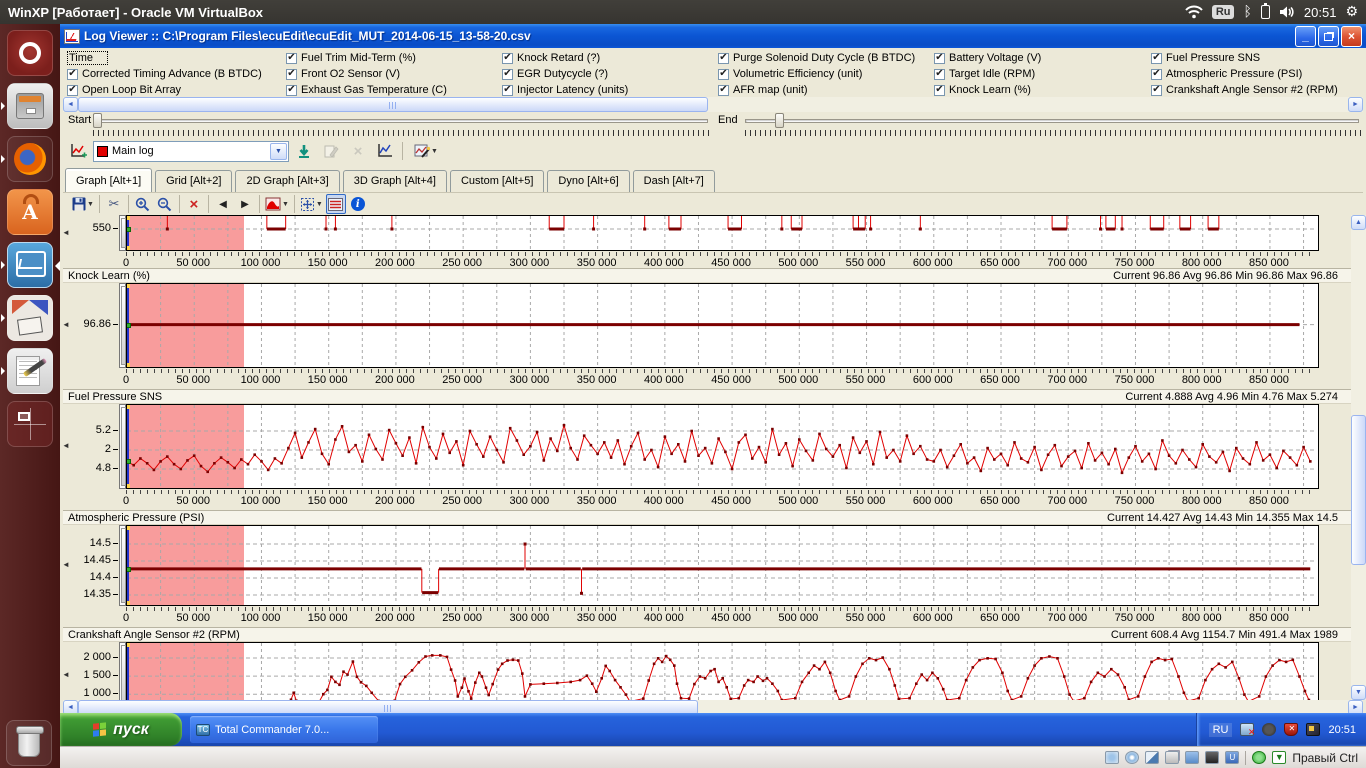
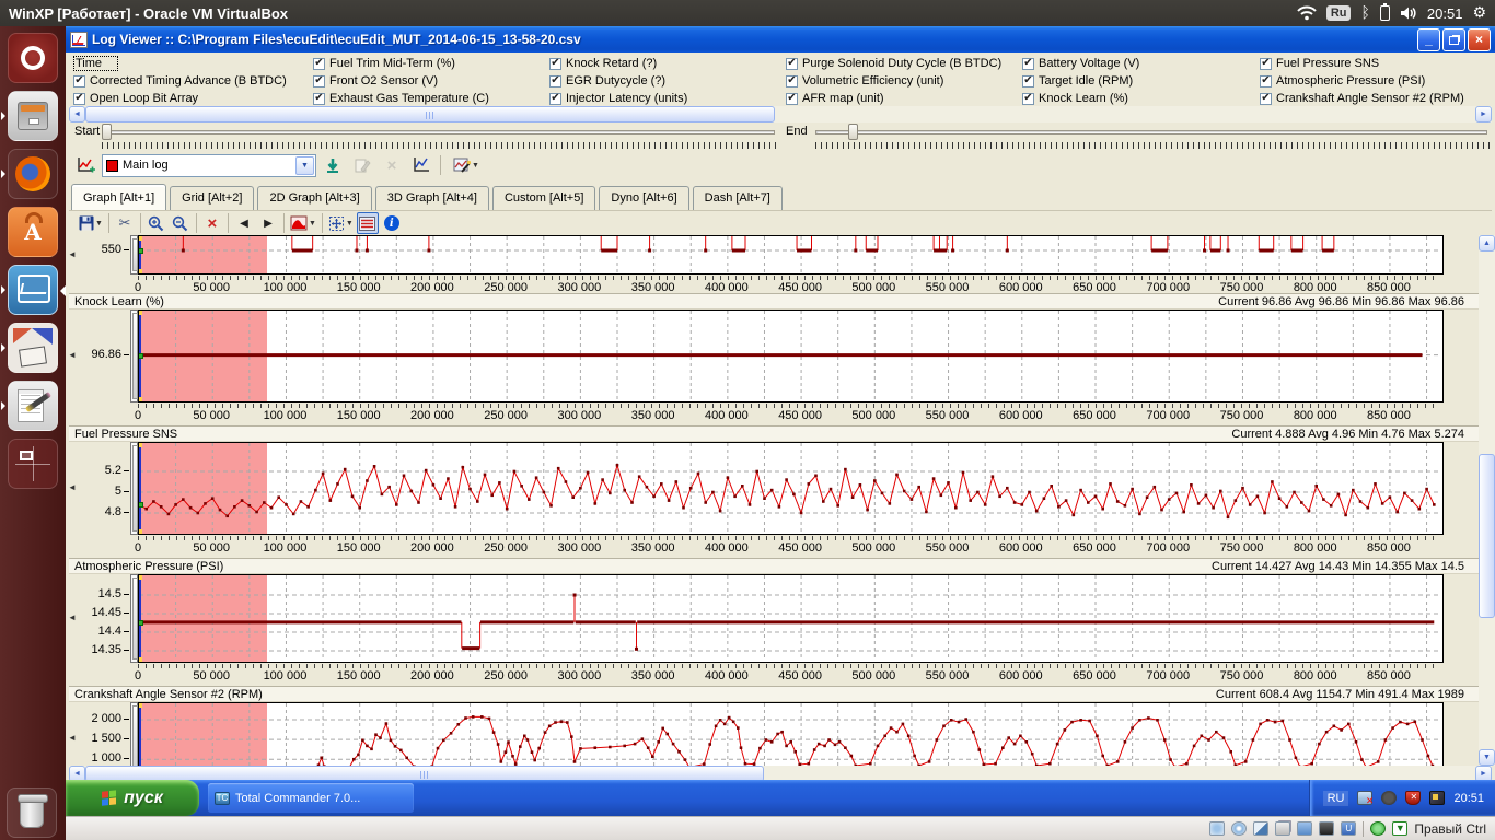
  WinXP [Работает] - Oracle VM VirtualBox
  Ru
  ᛒ
  20:51
  ⚙
  A
  Log Viewer :: C:\Program Files\ecuEdit\ecuEdit_MUT_2014-06-15_13-58-20.csv
  _
  ×
  Time
  ✔
  Fuel Trim Mid-Term (%)
  ✔
  Knock Retard (?)
  ✔
  Purge Solenoid Duty Cycle (B BTDC)
  ✔
  Battery Voltage (V)
  ✔
  Fuel Pressure SNS
  ✔
  Corrected Timing Advance (B BTDC)
  ✔
  Front O2 Sensor (V)
  ✔
  EGR Dutycycle (?)
  ✔
  Volumetric Efficiency (unit)
  ✔
  Target Idle (RPM)
  ✔
  Atmospheric Pressure (PSI)
  ✔
  Open Loop Bit Array
  ✔
  Exhaust Gas Temperature (C)
  ✔
  Injector Latency (units)
  ✔
  AFR map (unit)
  ✔
  Knock Learn (%)
  ✔
  Crankshaft Angle Sensor #2 (RPM)
  Start
  End
  Main log
  ×
  Graph [Alt+1]
  Grid [Alt+2]
  2D Graph [Alt+3]
  3D Graph [Alt+4]
  Custom [Alt+5]
  Dyno [Alt+6]
  Dash [Alt+7]
  ✂
  ×
  ◀
  ▶
  i
  550
  ◄
  0
  50 000
  100 000
  150 000
  200 000
  250 000
  300 000
  350 000
  400 000
  450 000
  500 000
  550 000
  600 000
  650 000
  700 000
  750 000
  800 000
  850 000
  Knock Learn (%)
  Current 96.86 Avg 96.86 Min 96.86 Max 96.86
  96.86
  ◄
  0
  50 000
  100 000
  150 000
  200 000
  250 000
  300 000
  350 000
  400 000
  450 000
  500 000
  550 000
  600 000
  650 000
  700 000
  750 000
  800 000
  850 000
  Fuel Pressure SNS
  Current 4.888 Avg 4.96 Min 4.76 Max 5.274
  5.2
- 2
+ 5
  4.8
  ◄
  0
  50 000
  100 000
  150 000
  200 000
  250 000
  300 000
  350 000
  400 000
  450 000
  500 000
  550 000
  600 000
  650 000
  700 000
  750 000
  800 000
  850 000
  Atmospheric Pressure (PSI)
  Current 14.427 Avg 14.43 Min 14.355 Max 14.5
  14.5
  14.45
  14.4
  14.35
  ◄
  0
  50 000
  100 000
  150 000
  200 000
  250 000
  300 000
  350 000
  400 000
  450 000
  500 000
  550 000
  600 000
  650 000
  700 000
  750 000
  800 000
  850 000
  Crankshaft Angle Sensor #2 (RPM)
  Current 608.4 Avg 1154.7 Min 491.4 Max 1989
  2 000
  1 500
  1 000
  ◄
  пуск
  TC
  Total Commander 7.0...
  RU
  20:51
  U
  ▼
  Правый Ctrl
